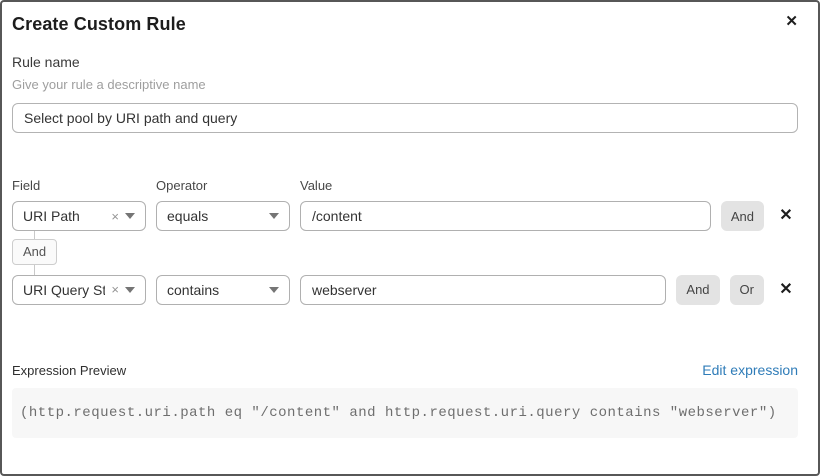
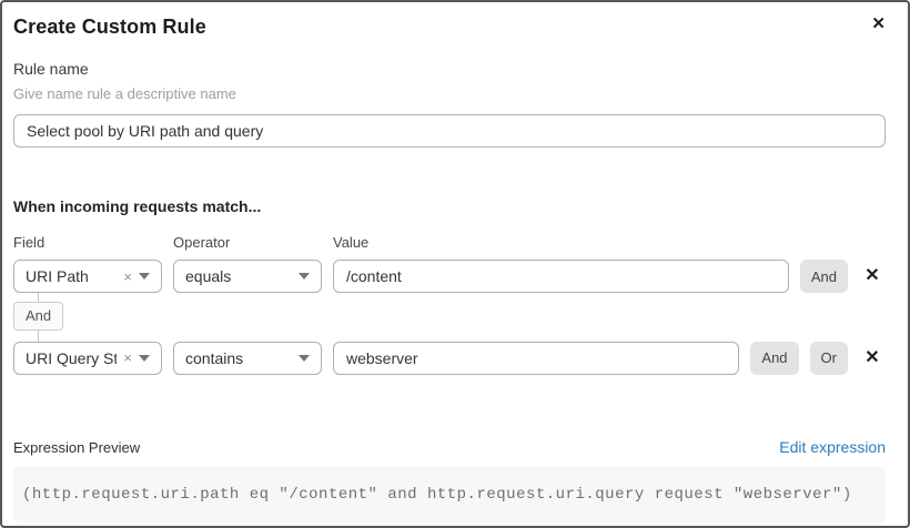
  Create Custom Rule
  ✕
  Rule name
- Give your rule a descriptive name
+ Give name rule a descriptive name
  Select pool by URI path and query
+ When incoming requests match...
  Field
  Operator
  Value
  URI Path
  ×
  equals
  /content
  And
  ✕
  And
  URI Query St
  ×
  contains
  webserver
  And
  Or
  ✕
  Expression Preview
  Edit expression
- (http.request.uri.path eq "/content" and http.request.uri.query contains "webserver")
+ (http.request.uri.path eq "/content" and http.request.uri.query request "webserver")
